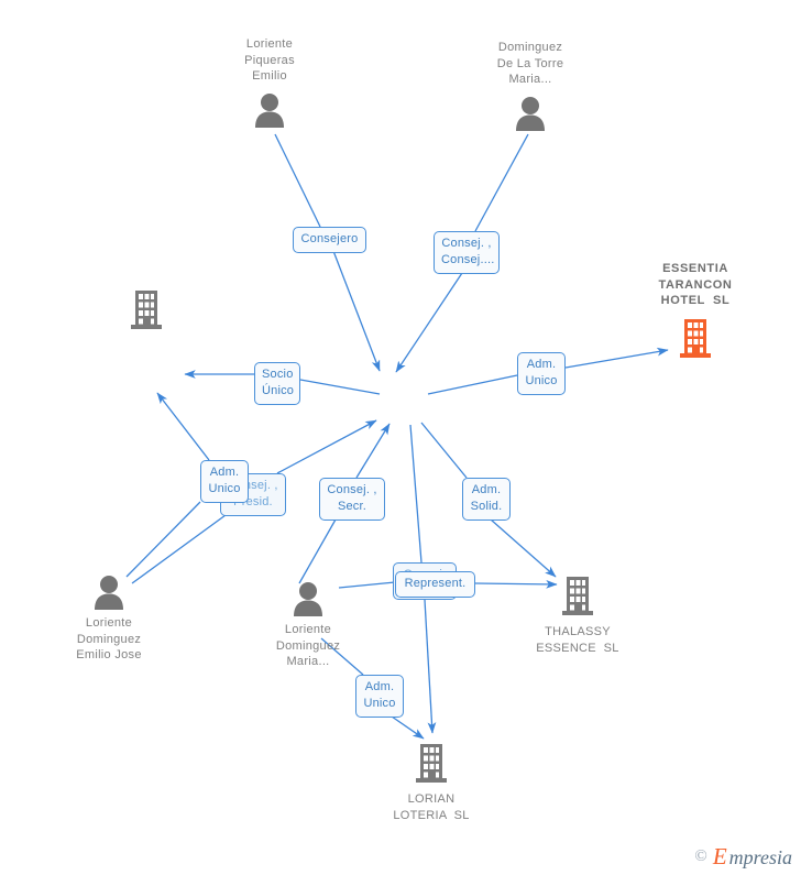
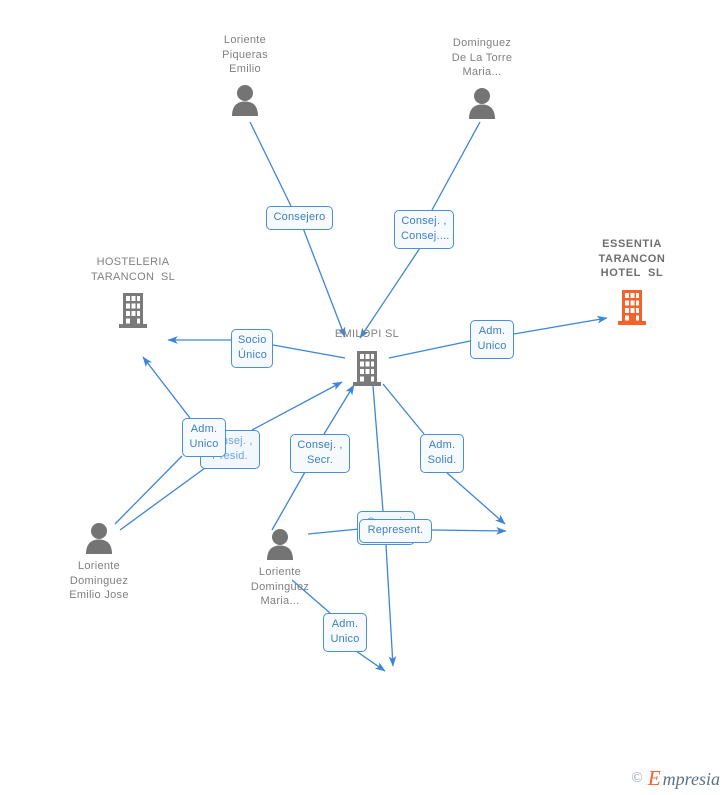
  esid.
  Consejero
  Consej. ,
  Consej....
  Socio
  Único
  Adm.
  Unico
  Adm.
  Unico
  Consej. ,
  Secr.
  Adm.
  Solid.
  Represent.
  Adm.
  Unico
  Loriente
  Piqueras
  Emilio
  Dominguez
  De La Torre
  Maria...
+ HOSTELERIA
+ TARANCON SL
+ EMILOPI SL
  ESSENTIA
  TARANCON
  HOTEL SL
  Loriente
  Dominguez
  Emilio Jose
  Loriente
  Dominguez
  Maria...
- THALASSY
- ESSENCE SL
- LORIAN
- LOTERIA SL
  ©
  E
  mpresia
